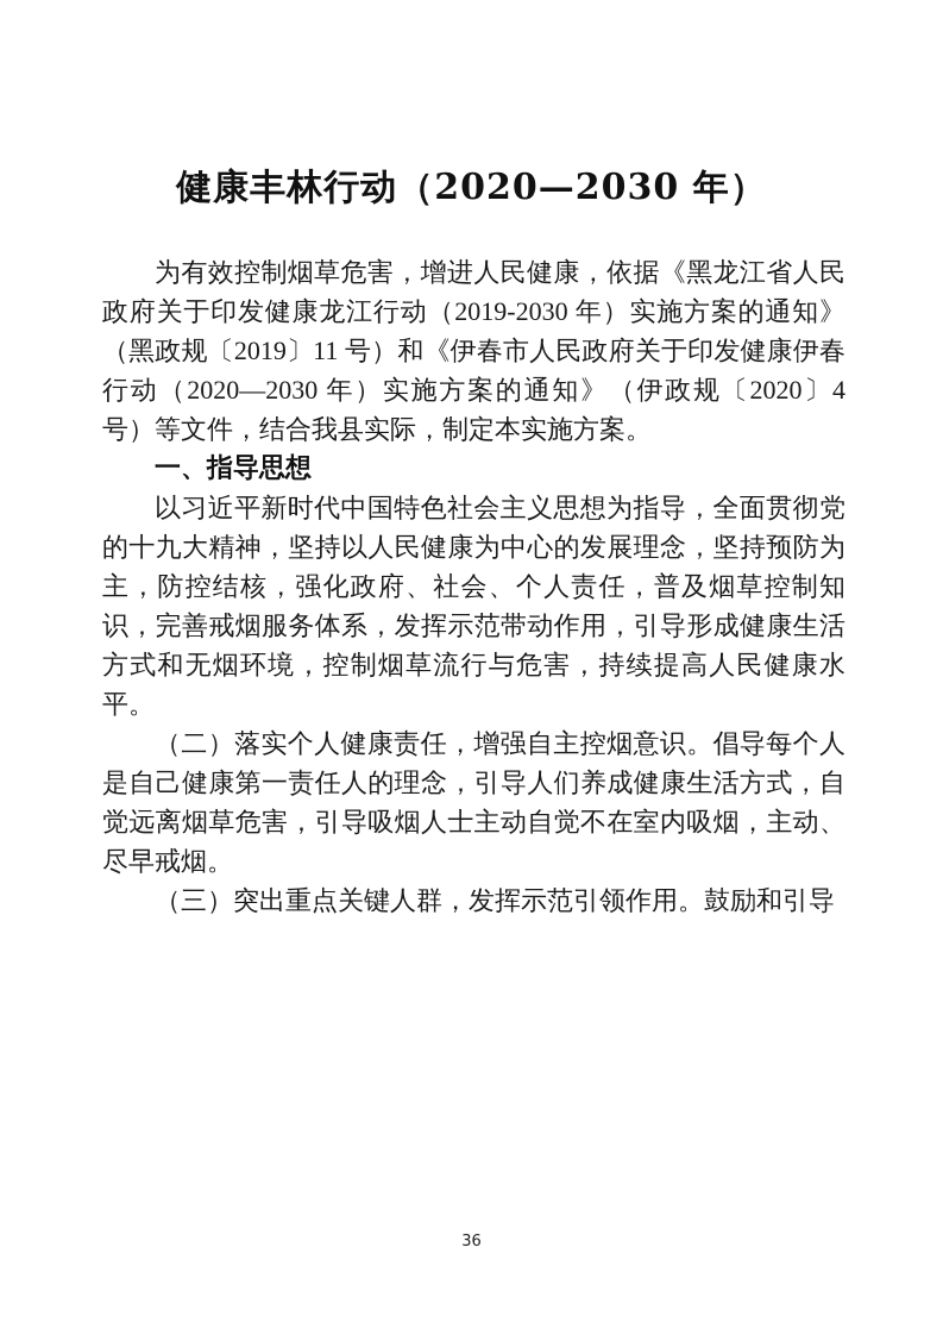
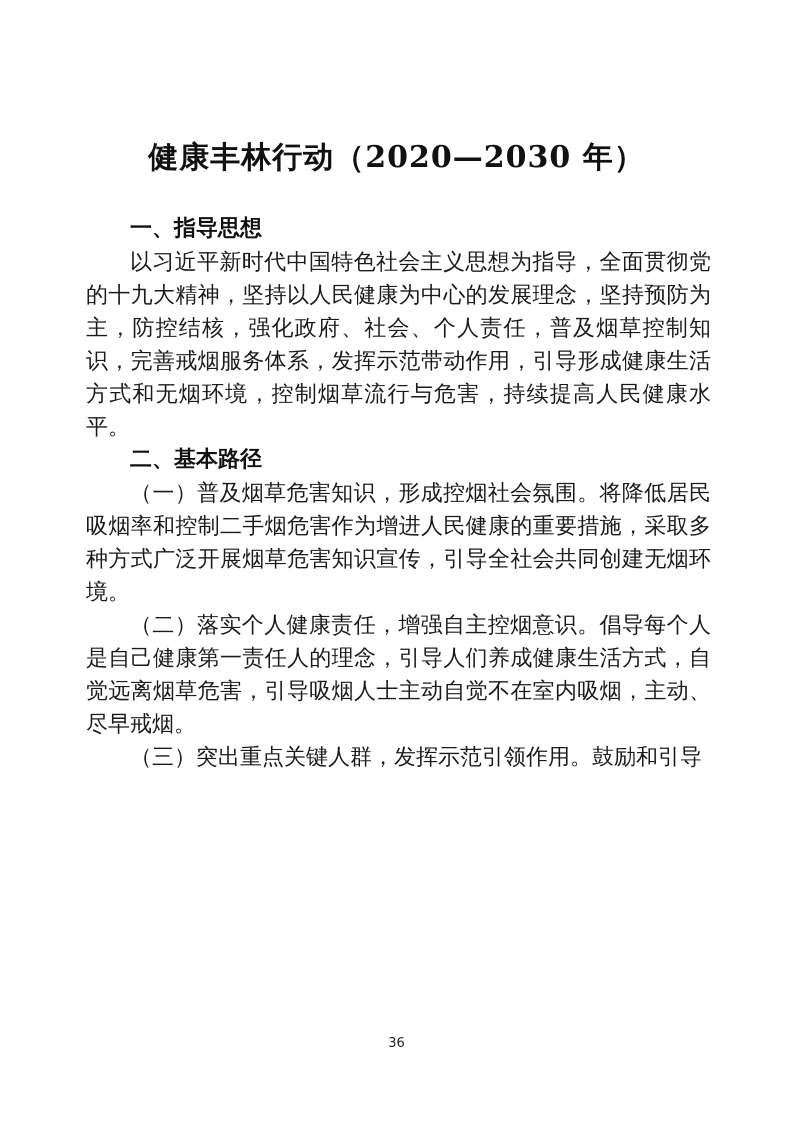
  健康丰林行动（2020—2030 年）
- 为有效控制烟草危害，增进人民健康，依据《黑龙江省人民政府关于印发健康龙江行动（2019-2030 年）实施方案的通知》（黑政规〔2019〕11 号）和《伊春市人民政府关于印发健康伊春行动（2020—2030 年）实施方案的通知》（伊政规〔2020〕4 号）等文件，结合我县实际，制定本实施方案。
  一、指导思想
  以习近平新时代中国特色社会主义思想为指导，全面贯彻党的十九大精神，坚持以人民健康为中心的发展理念，坚持预防为主，防控结核，强化政府、社会、个人责任，普及烟草控制知识，完善戒烟服务体系，发挥示范带动作用，引导形成健康生活方式和无烟环境，控制烟草流行与危害，持续提高人民健康水平。
+ 二、基本路径
+ （一）普及烟草危害知识，形成控烟社会氛围。将降低居民吸烟率和控制二手烟危害作为增进人民健康的重要措施，采取多种方式广泛开展烟草危害知识宣传，引导全社会共同创建无烟环境。
  （二）落实个人健康责任，增强自主控烟意识。倡导每个人是自己健康第一责任人的理念，引导人们养成健康生活方式，自觉远离烟草危害，引导吸烟人士主动自觉不在室内吸烟，主动、尽早戒烟。
  （三）突出重点关键人群，发挥示范引领作用。鼓励和引导
  36
